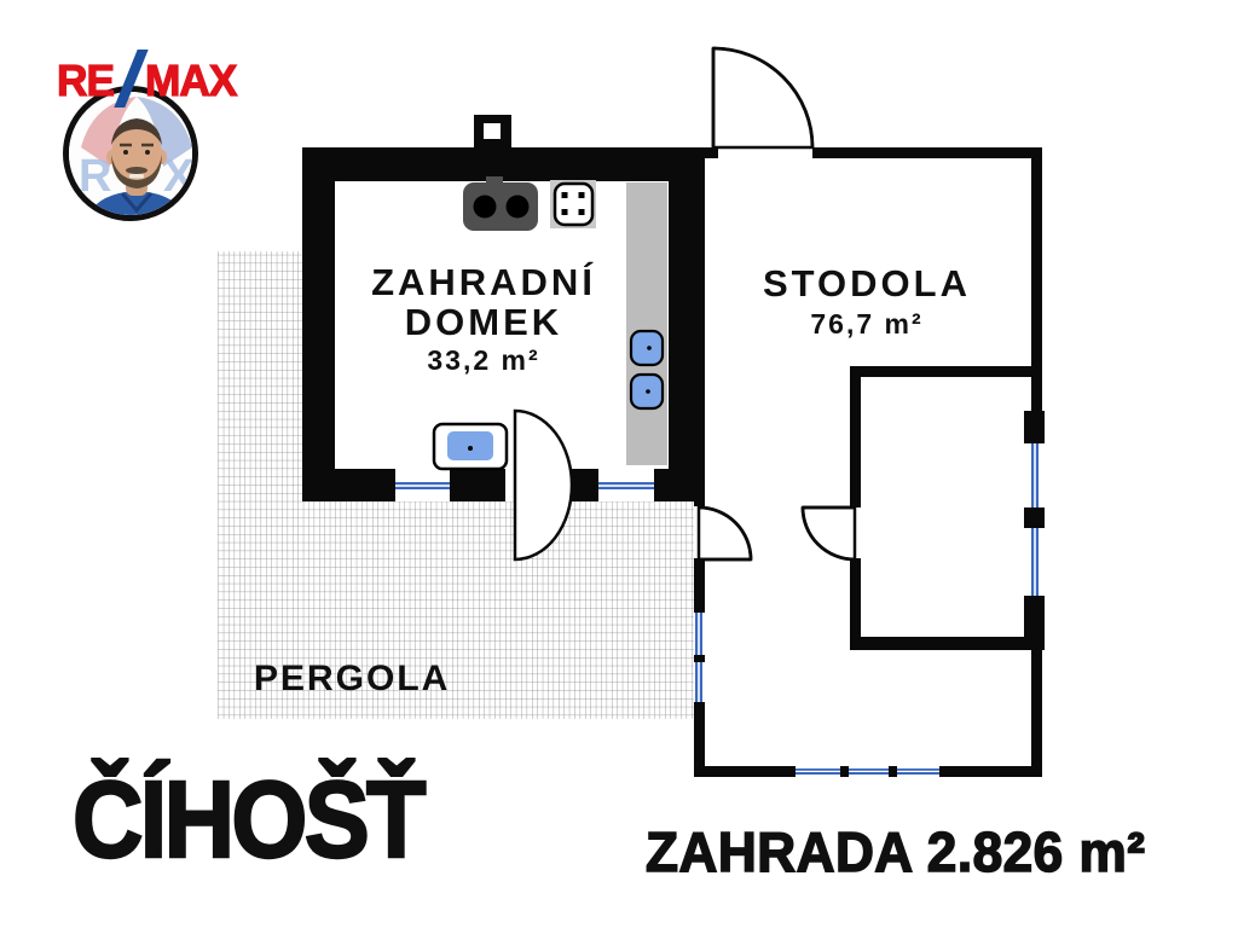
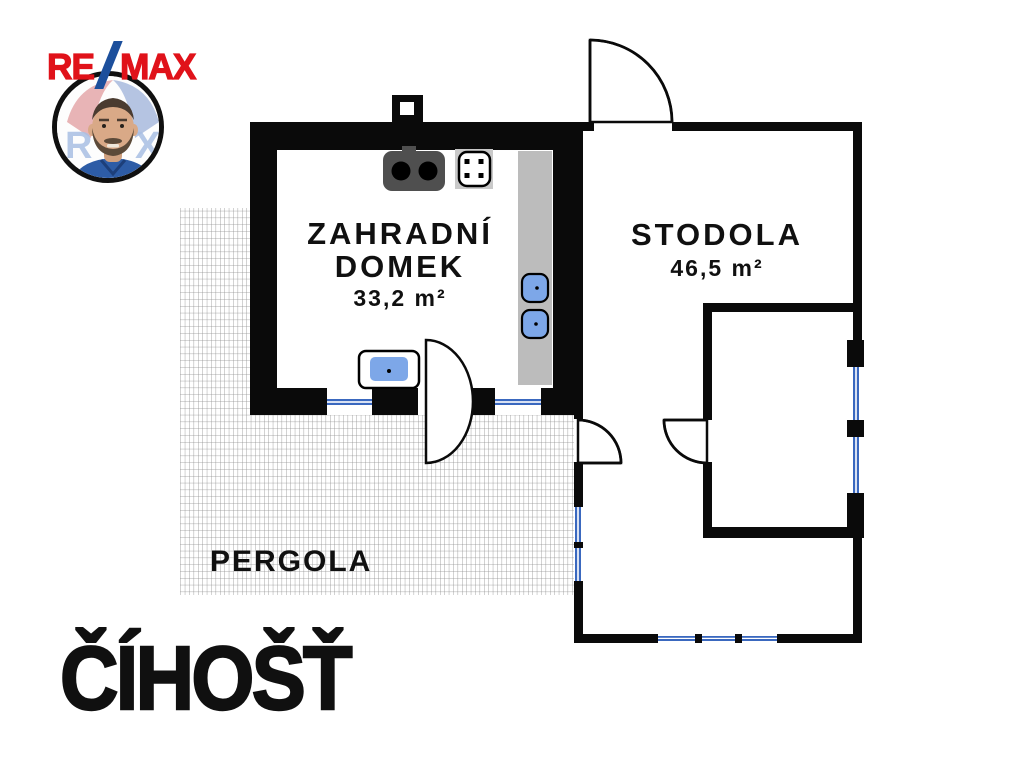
  RE
  MAX
  R
  X
  ZAHRADNÍ
  DOMEK
  33,2 m²
  STODOLA
- 76,7 m²
+ 46,5 m²
  PERGOLA
  ČÍHOŠŤ
- ZAHRADA 2.826 m²
